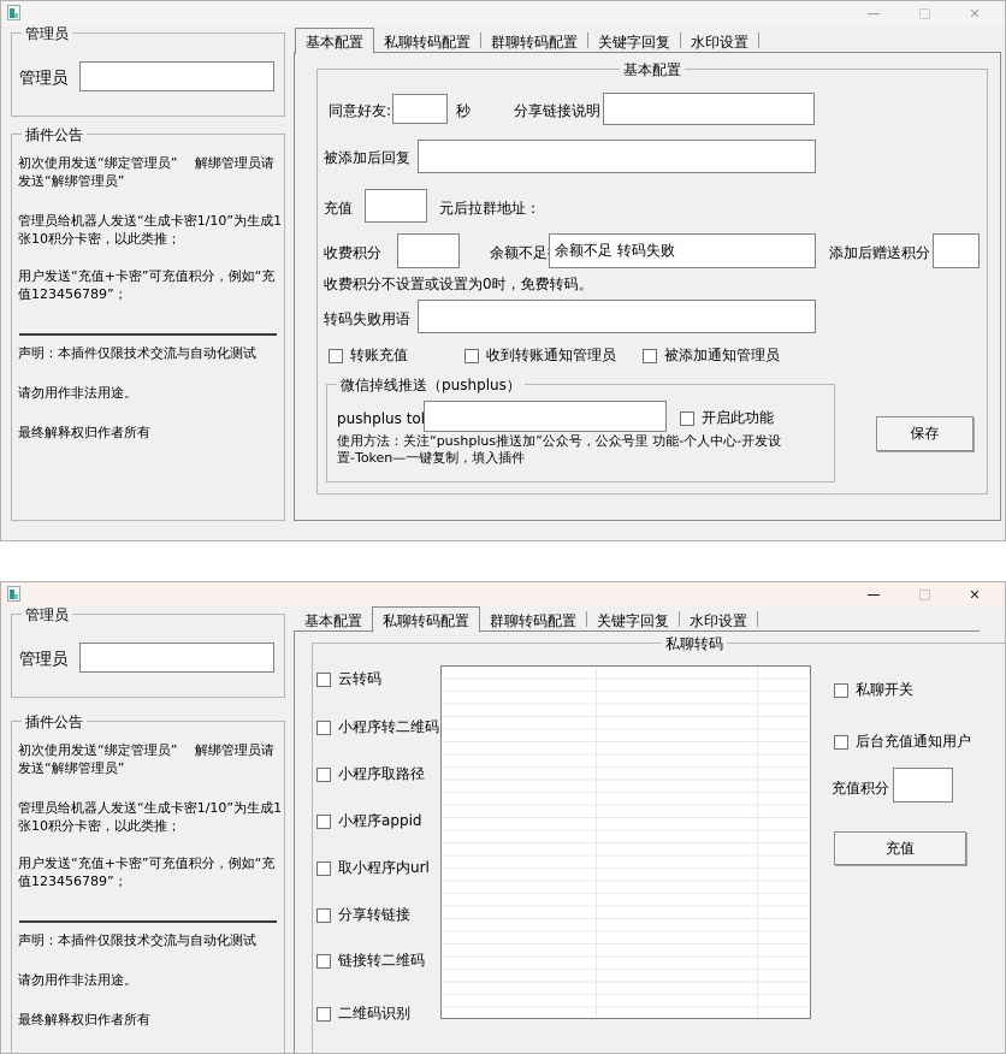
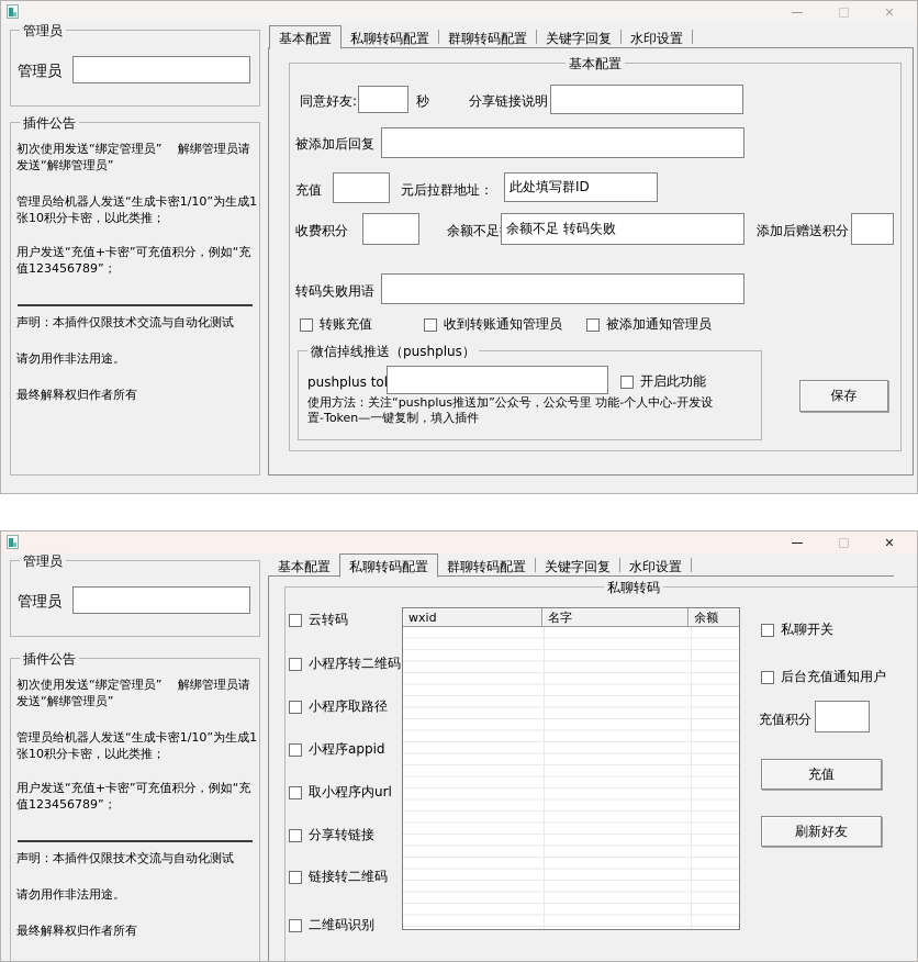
  ✕
  管理员
  管理员
  插件公告
  初次使用发送“绑定管理员” 解绑管理员请发送“解绑管理员”
  管理员给机器人发送“生成卡密1/10”为生成1张10积分卡密，以此类推；
  用户发送“充值+卡密”可充值积分，例如“充值123456789”；
  声明：本插件仅限技术交流与自动化测试
  请勿用作非法用途。
  最终解释权归作者所有
  基本配置
  私聊转码配置
  群聊转码配置
  关键字回复
  水印设置
  基本配置
  同意好友:
  秒
  分享链接说明
  被添加后回复
  充值
  元后拉群地址：
+ 此处填写群ID
  收费积分
  余额不足 转码失败
  添加后赠送积分
- 收费积分不设置或设置为0时，免费转码。
  转码失败用语
  转账充值
  收到转账通知管理员
  被添加通知管理员
  微信掉线推送（pushplus）
  pushplus to
  开启此功能
  使用方法：关注“pushplus推送加”公众号，公众号里 功能-个人中心-开发设置-Token—一键复制，填入插件
  保存
  ✕
  管理员
  管理员
  插件公告
  初次使用发送“绑定管理员” 解绑管理员请发送“解绑管理员”
  管理员给机器人发送“生成卡密1/10”为生成1张10积分卡密，以此类推；
  用户发送“充值+卡密”可充值积分，例如“充值123456789”；
  声明：本插件仅限技术交流与自动化测试
  请勿用作非法用途。
  最终解释权归作者所有
  基本配置
  私聊转码配置
  群聊转码配置
  关键字回复
  水印设置
  私聊转码
  云转码
  小程序转二维码
  小程序取路径
  小程序appid
  取小程序内url
  分享转链接
  链接转二维码
  二维码识别
+ wxid
+ 名字
+ 余额
  私聊开关
  后台充值通知用户
  充值积分
  充值
+ 刷新好友
